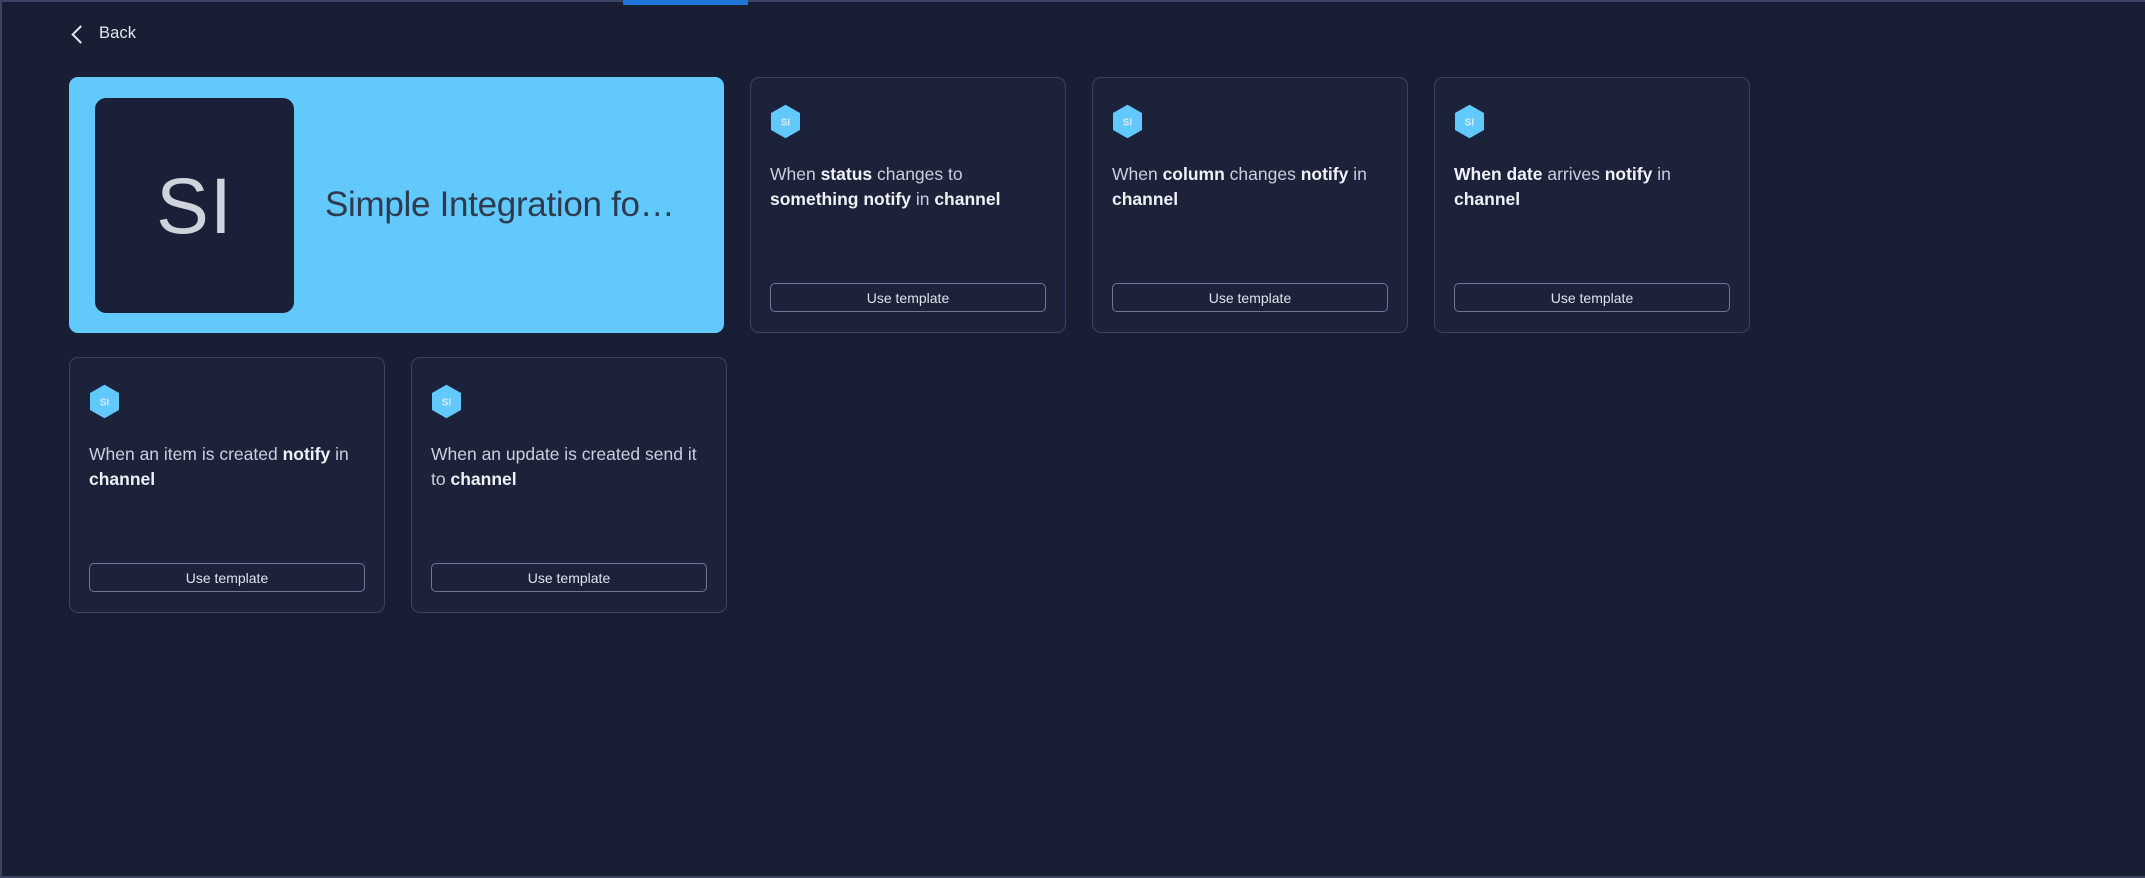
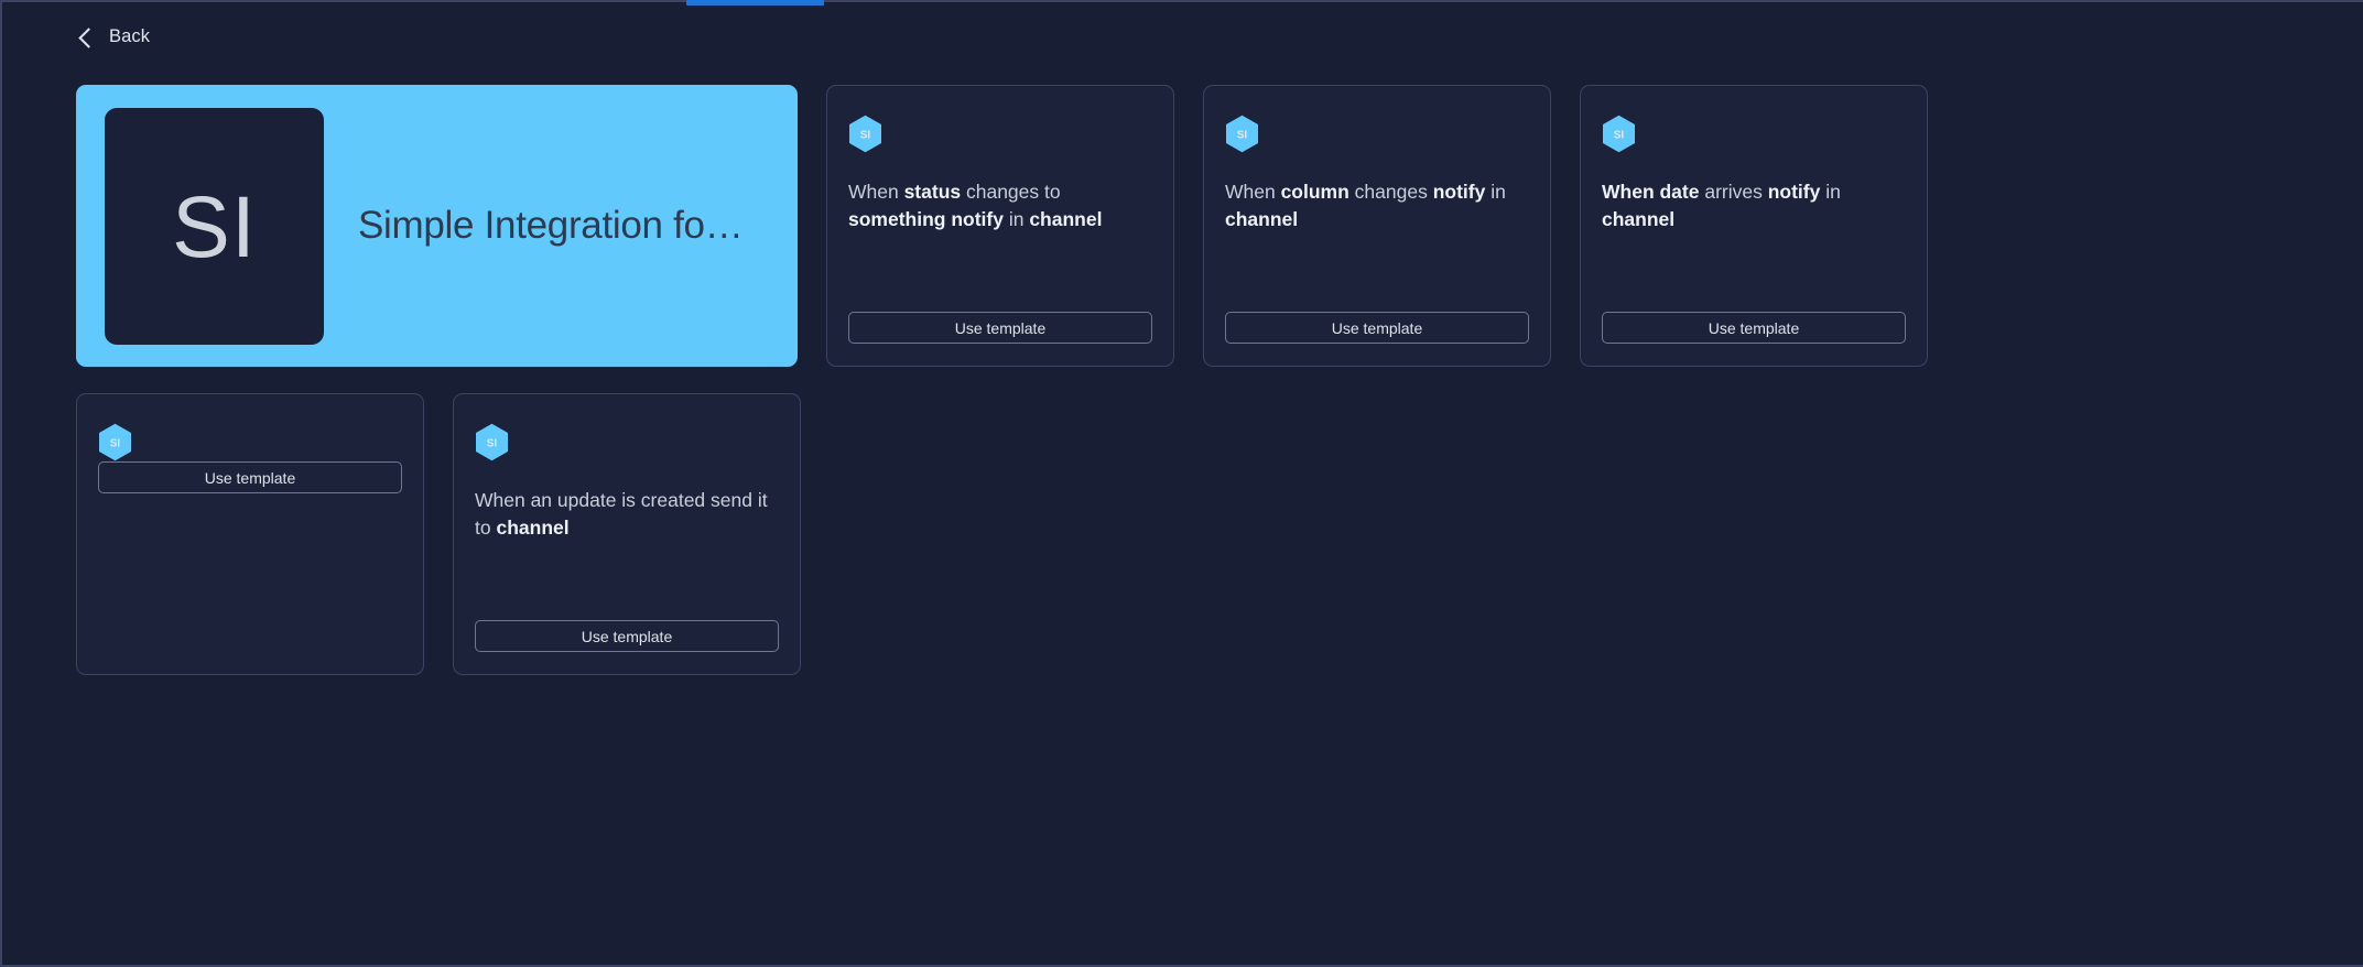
  Back
  SI
  Simple Integration fo…
  SI
  When status changes to something notify in channel
  Use template
  SI
  When column changes notify in channel
  Use template
  SI
  When date arrives notify in channel
  Use template
  SI
- When an item is created notify in channel
  Use template
  SI
  When an update is created send it to channel
  Use template
